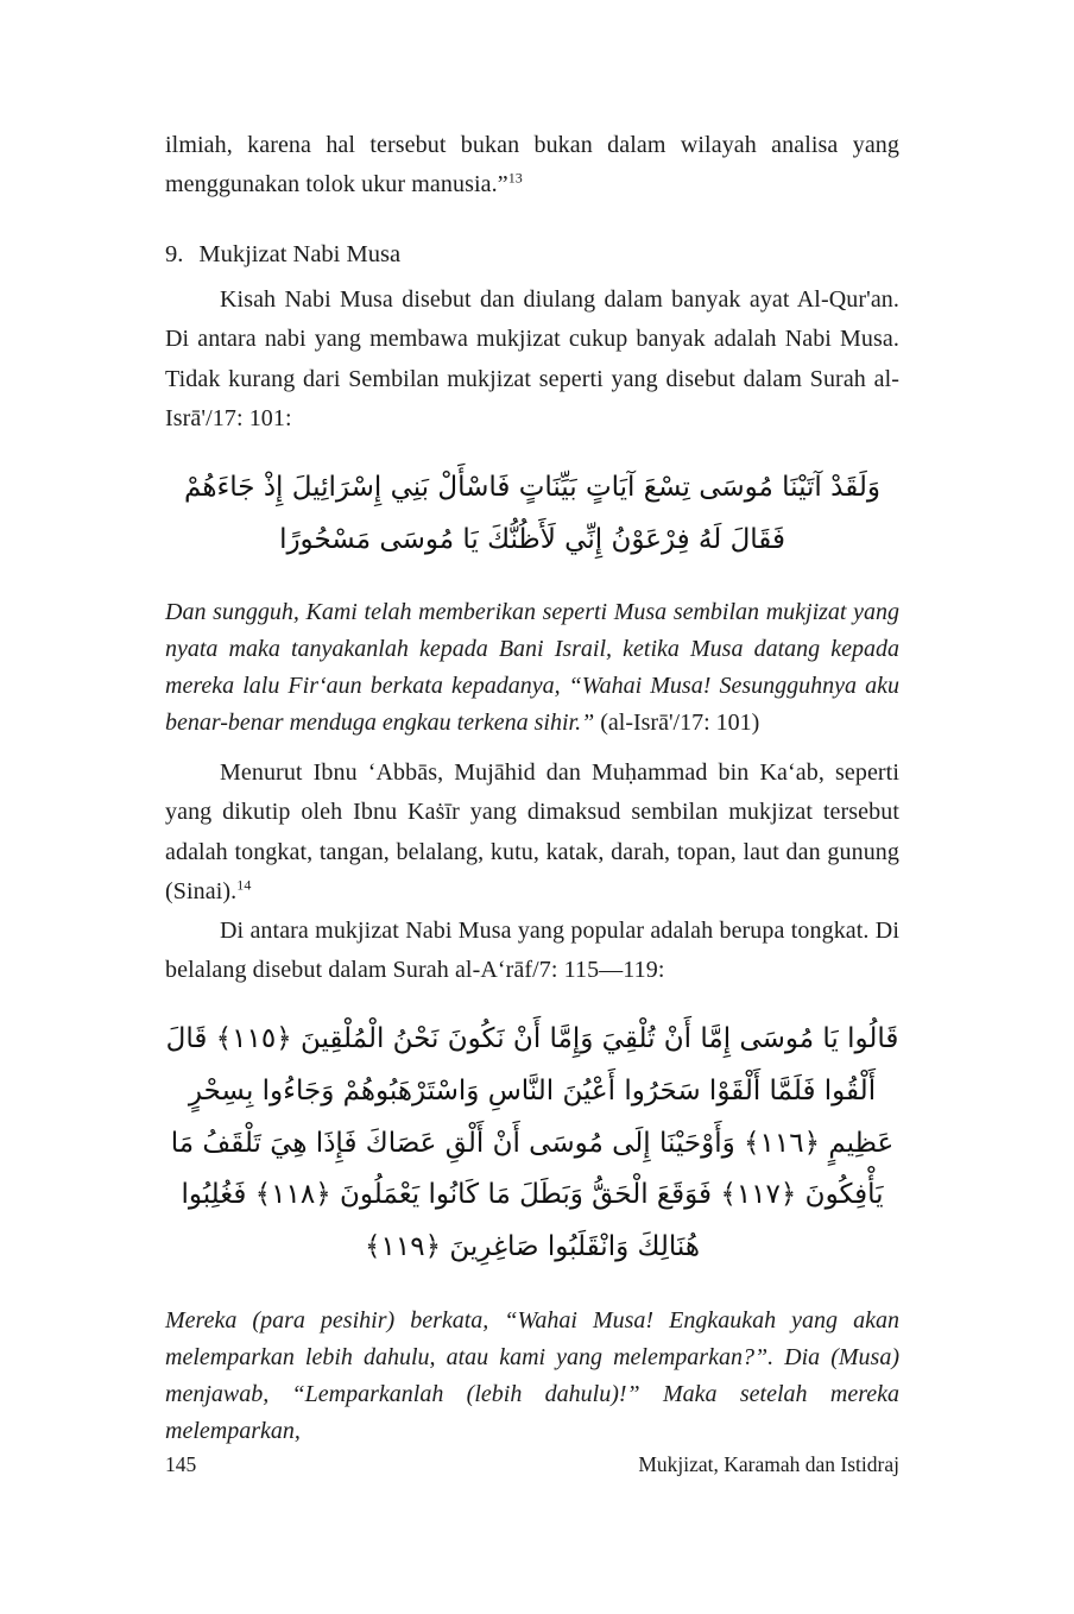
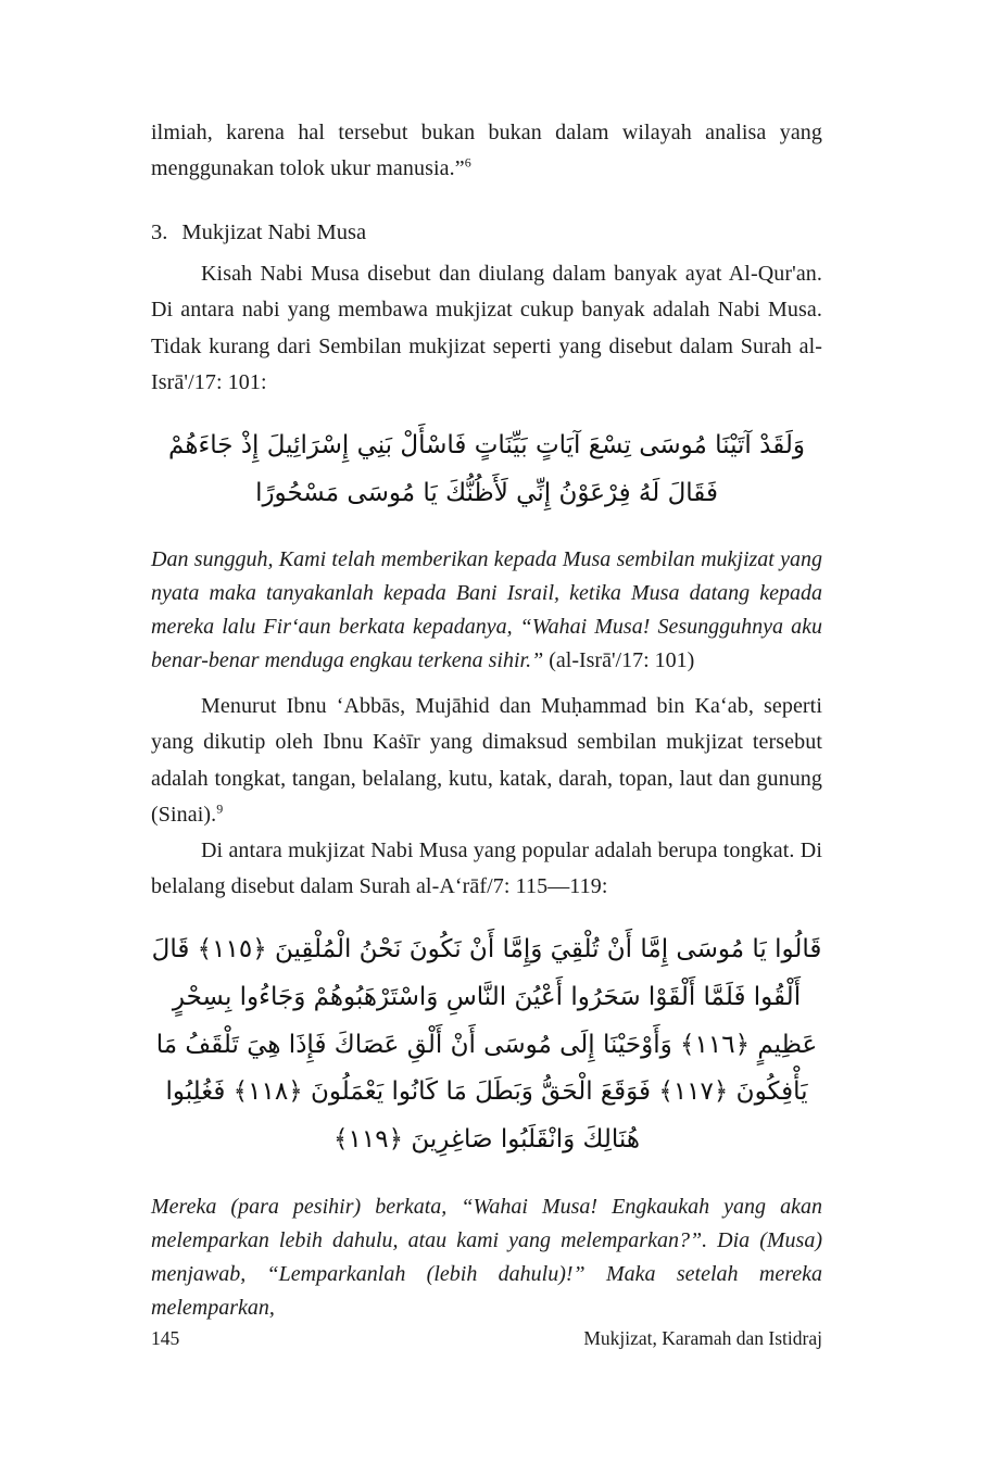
- ilmiah, karena hal tersebut bukan bukan dalam wilayah analisa yang menggunakan tolok ukur manusia.”13
+ ilmiah, karena hal tersebut bukan bukan dalam wilayah analisa yang menggunakan tolok ukur manusia.”6
- 9. Mukjizat Nabi Musa
+ 3. Mukjizat Nabi Musa
  Kisah Nabi Musa disebut dan diulang dalam banyak ayat Al-Qur'an. Di antara nabi yang membawa mukjizat cukup banyak adalah Nabi Musa. Tidak kurang dari Sembilan mukjizat seperti yang disebut dalam Surah al-Isrā'/17: 101:
  وَلَقَدْ آتَيْنَا مُوسَى تِسْعَ آيَاتٍ بَيِّنَاتٍ فَاسْأَلْ بَنِي إِسْرَائِيلَ إِذْ جَاءَهُمْ فَقَالَ لَهُ فِرْعَوْنُ إِنِّي لَأَظُنُّكَ يَا مُوسَى مَسْحُورًا
- Dan sungguh, Kami telah memberikan seperti Musa sembilan mukjizat yang nyata maka tanyakanlah kepada Bani Israil, ketika Musa datang kepada mereka lalu Fir‘aun berkata kepadanya, “Wahai Musa! Sesungguhnya aku benar-benar menduga engkau terkena sihir.” (al-Isrā'/17: 101)
+ Dan sungguh, Kami telah memberikan kepada Musa sembilan mukjizat yang nyata maka tanyakanlah kepada Bani Israil, ketika Musa datang kepada mereka lalu Fir‘aun berkata kepadanya, “Wahai Musa! Sesungguhnya aku benar-benar menduga engkau terkena sihir.” (al-Isrā'/17: 101)
- Menurut Ibnu ‘Abbās, Mujāhid dan Muḥammad bin Ka‘ab, seperti yang dikutip oleh Ibnu Kaṡīr yang dimaksud sembilan mukjizat tersebut adalah tongkat, tangan, belalang, kutu, katak, darah, topan, laut dan gunung (Sinai).14
+ Menurut Ibnu ‘Abbās, Mujāhid dan Muḥammad bin Ka‘ab, seperti yang dikutip oleh Ibnu Kaṡīr yang dimaksud sembilan mukjizat tersebut adalah tongkat, tangan, belalang, kutu, katak, darah, topan, laut dan gunung (Sinai).9
  Di antara mukjizat Nabi Musa yang popular adalah berupa tongkat. Di belalang disebut dalam Surah al-A‘rāf/7: 115—119:
  قَالُوا يَا مُوسَى إِمَّا أَنْ تُلْقِيَ وَإِمَّا أَنْ نَكُونَ نَحْنُ الْمُلْقِينَ ﴿١١٥﴾ قَالَ أَلْقُوا فَلَمَّا أَلْقَوْا سَحَرُوا أَعْيُنَ النَّاسِ وَاسْتَرْهَبُوهُمْ وَجَاءُوا بِسِحْرٍ عَظِيمٍ ﴿١١٦﴾ وَأَوْحَيْنَا إِلَى مُوسَى أَنْ أَلْقِ عَصَاكَ فَإِذَا هِيَ تَلْقَفُ مَا يَأْفِكُونَ ﴿١١٧﴾ فَوَقَعَ الْحَقُّ وَبَطَلَ مَا كَانُوا يَعْمَلُونَ ﴿١١٨﴾ فَغُلِبُوا هُنَالِكَ وَانْقَلَبُوا صَاغِرِينَ ﴿١١٩﴾
  Mereka (para pesihir) berkata, “Wahai Musa! Engkaukah yang akan melemparkan lebih dahulu, atau kami yang melemparkan?”. Dia (Musa) menjawab, “Lemparkanlah (lebih dahulu)!” Maka setelah mereka melemparkan,
  145
  Mukjizat, Karamah dan Istidraj
